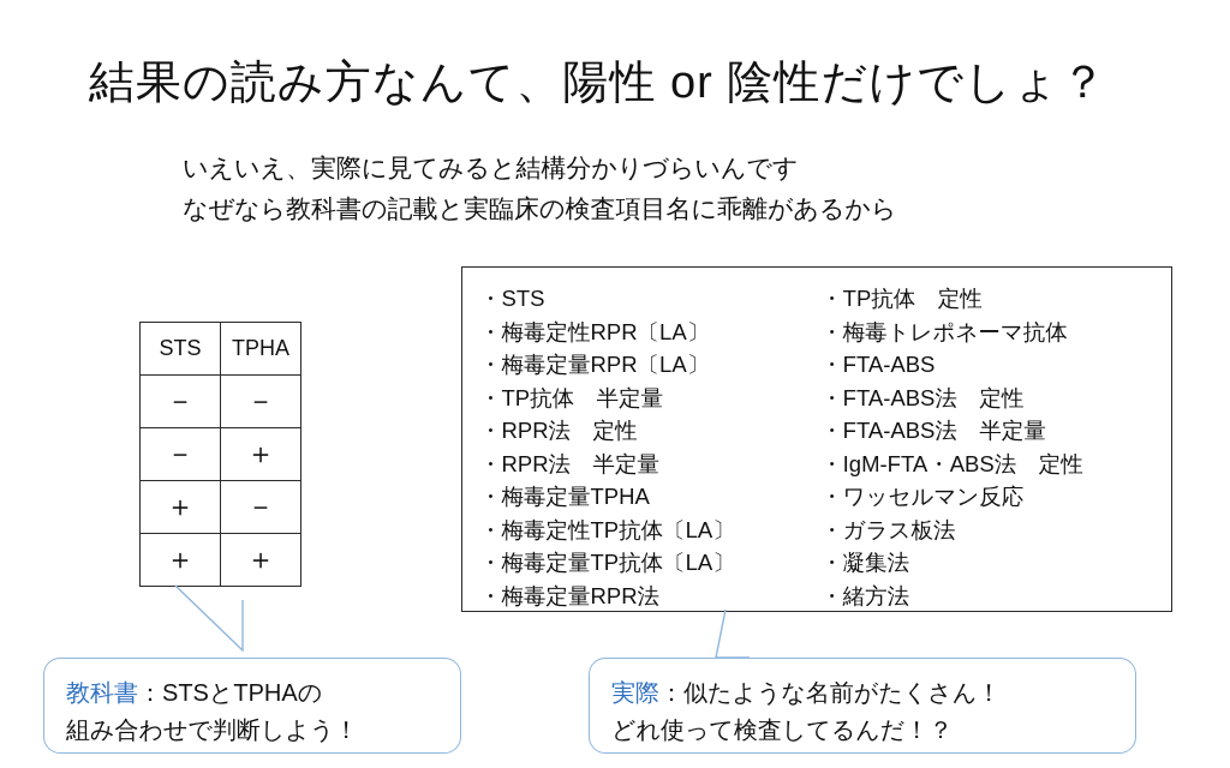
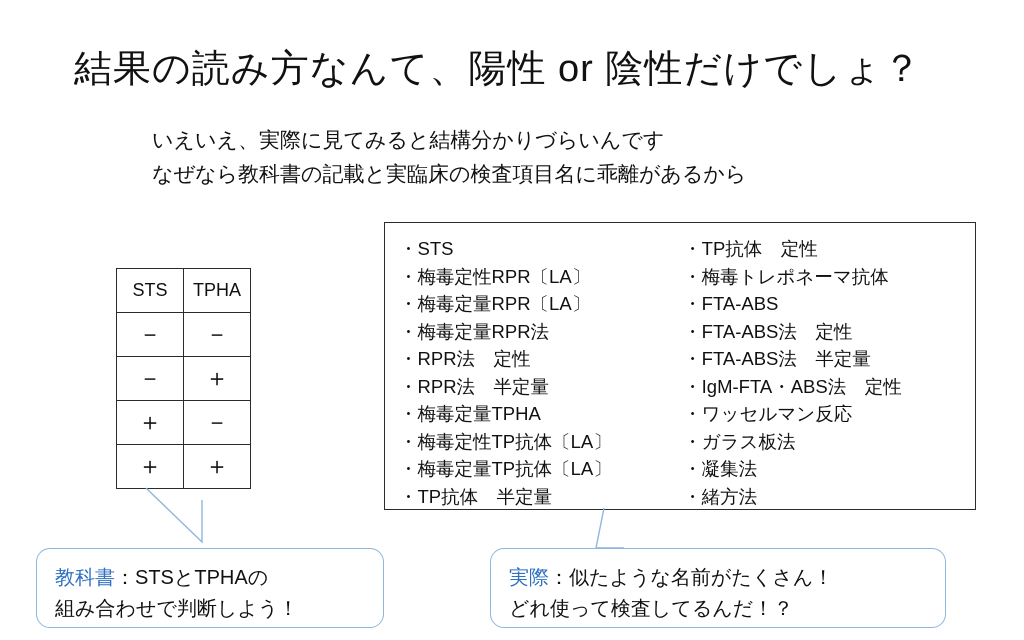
  結果の読み方なんて、陽性 or 陰性だけでしょ？
  いえいえ、実際に見てみると結構分かりづらいんです
  なぜなら教科書の記載と実臨床の検査項目名に乖離があるから
  STS	TPHA
  －	－
  －	＋
  ＋	－
  ＋	＋
  ・STS
  ・梅毒定性RPR〔LA〕
  ・梅毒定量RPR〔LA〕
- ・TP抗体 半定量
+ ・梅毒定量RPR法
  ・RPR法 定性
  ・RPR法 半定量
  ・梅毒定量TPHA
  ・梅毒定性TP抗体〔LA〕
  ・梅毒定量TP抗体〔LA〕
- ・梅毒定量RPR法
+ ・TP抗体 半定量
  ・TP抗体 定性
  ・梅毒トレポネーマ抗体
  ・FTA-ABS
  ・FTA-ABS法 定性
  ・FTA-ABS法 半定量
  ・IgM-FTA・ABS法 定性
  ・ワッセルマン反応
  ・ガラス板法
  ・凝集法
  ・緒方法
  教科書：STSとTPHAの
  組み合わせで判断しよう！
  実際：似たような名前がたくさん！
  どれ使って検査してるんだ！？
